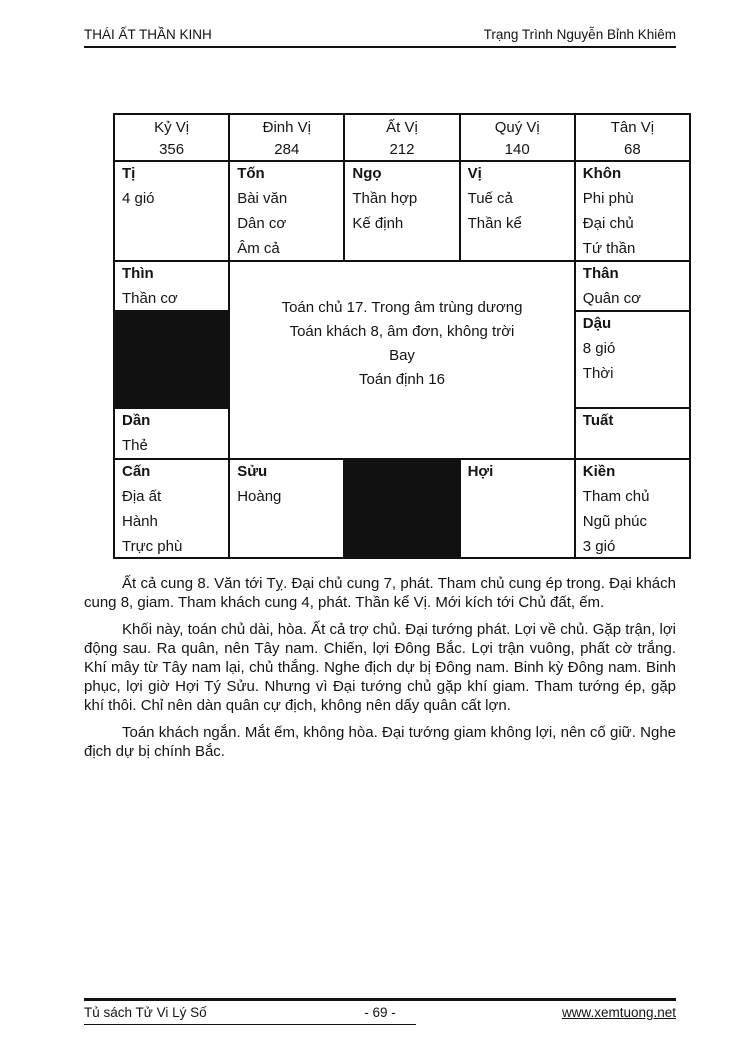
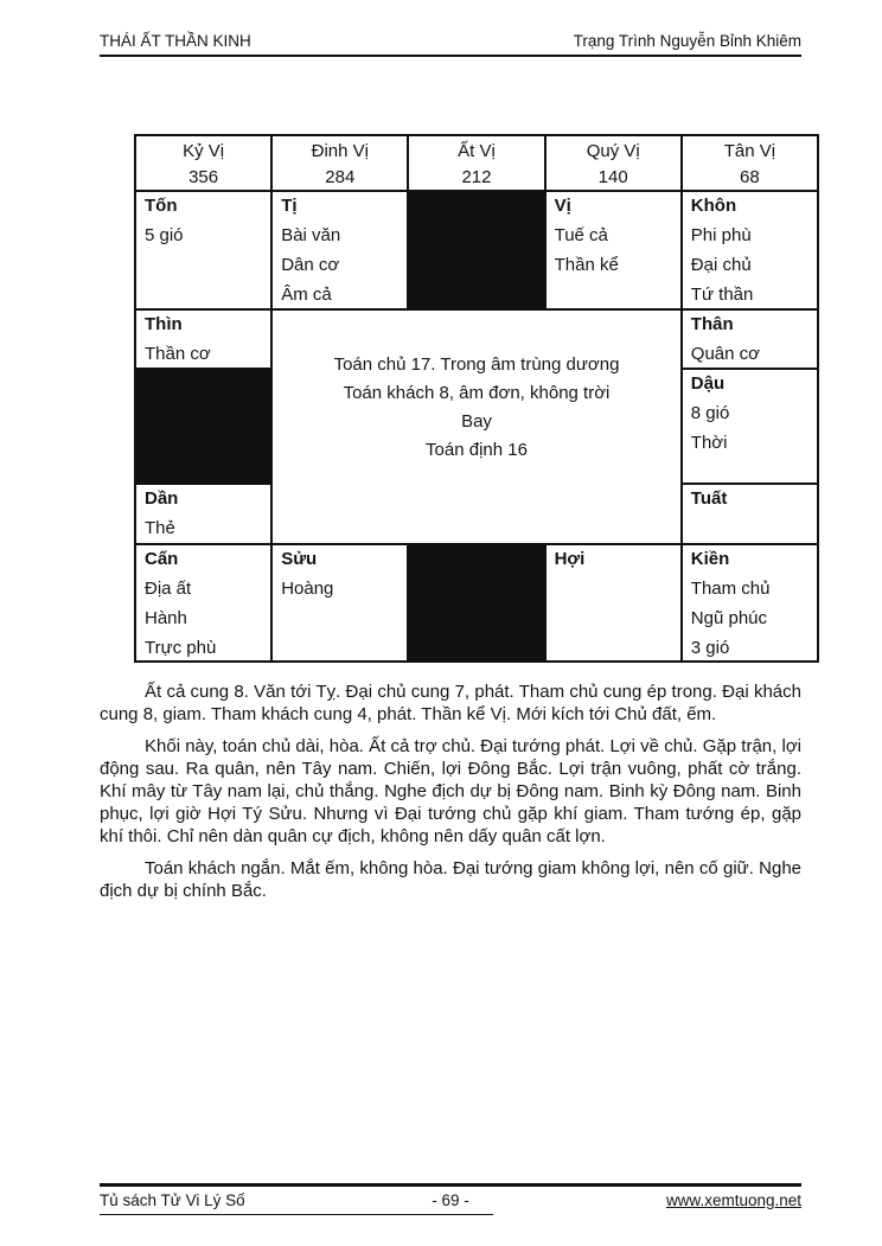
  THÁI ẤT THẦN KINH
  Trạng Trình Nguyễn Bỉnh Khiêm
  Kỷ Vị
  356
  Đinh Vị
  284
  Ất Vị
  212
  Quý Vị
  140
  Tân Vị
  68
- Tị
+ Tốn
- 4 gió
+ 5 gió
- Tốn
+ Tị
  Bài văn
  Dân cơ
  Âm cả
- Ngọ
- Thần hợp
- Kế định
  Vị
  Tuế cả
  Thần kể
  Khôn
  Phi phù
  Đại chủ
  Tứ thần
  Thìn
  Thần cơ
  Dần
  Thẻ
  Toán chủ 17. Trong âm trùng dương
  Toán khách 8, âm đơn, không trời
  Bay
  Toán định 16
  Thân
  Quân cơ
  Dậu
  8 gió
  Thời
  Tuất
  Cấn
  Địa ất
  Hành
  Trực phù
  Sửu
  Hoàng
  Hợi
  Kiền
  Tham chủ
  Ngũ phúc
  3 gió
  Ất cả cung 8. Văn tới Tỵ. Đại chủ cung 7, phát. Tham chủ cung ép trong. Đại khách cung 8, giam. Tham khách cung 4, phát. Thần kể Vị. Mới kích tới Chủ đất, ếm.
  Khối này, toán chủ dài, hòa. Ất cả trợ chủ. Đại tướng phát. Lợi về chủ. Gặp trận, lợi động sau. Ra quân, nên Tây nam. Chiến, lợi Đông Bắc. Lợi trận vuông, phất cờ trắng. Khí mây từ Tây nam lại, chủ thắng. Nghe địch dự bị Đông nam. Binh kỳ Đông nam. Binh phục, lợi giờ Hợi Tý Sửu. Nhưng vì Đại tướng chủ gặp khí giam. Tham tướng ép, gặp khí thôi. Chỉ nên dàn quân cự địch, không nên dấy quân cất lợn.
  Toán khách ngắn. Mắt ếm, không hòa. Đại tướng giam không lợi, nên cố giữ. Nghe địch dự bị chính Bắc.
  Tủ sách Tử Vi Lý Số
  - 69 -
  www.xemtuong.net
